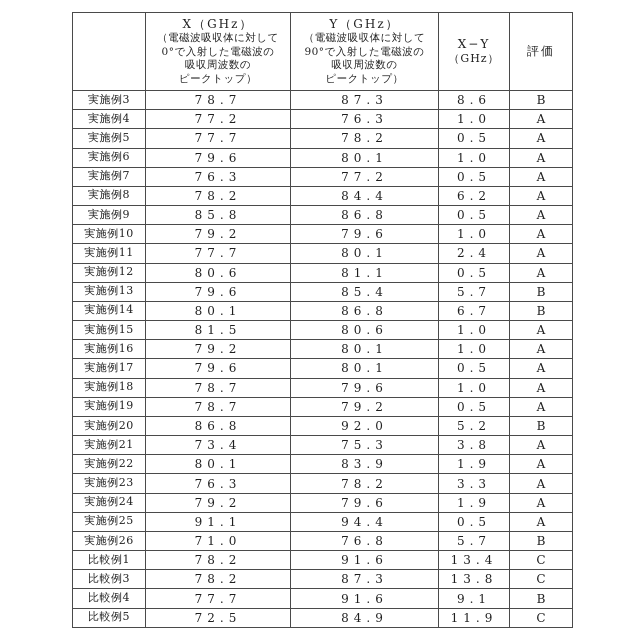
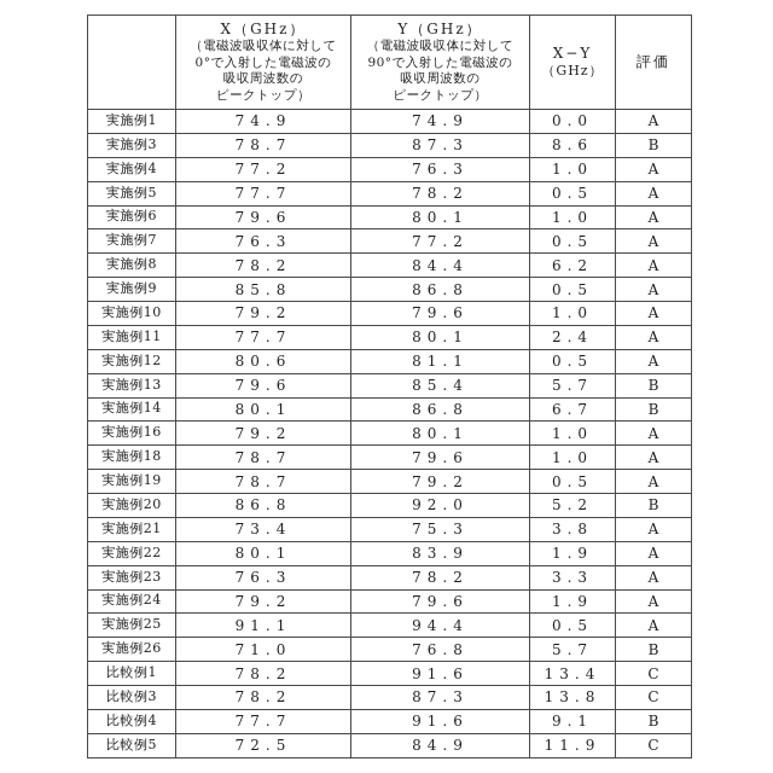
  	X（GHz） （電磁波吸収体に対して 0°で入射した電磁波の 吸収周波数の ピークトップ）	Y（GHz） （電磁波吸収体に対して 90°で入射した電磁波の 吸収周波数の ピークトップ）	X−Y （GHz）	評価
+ 実施例1	74.9	74.9	0.0	A
  実施例3	78.7	87.3	8.6	B
  実施例4	77.2	76.3	1.0	A
  実施例5	77.7	78.2	0.5	A
  実施例6	79.6	80.1	1.0	A
  実施例7	76.3	77.2	0.5	A
  実施例8	78.2	84.4	6.2	A
  実施例9	85.8	86.8	0.5	A
  実施例10	79.2	79.6	1.0	A
  実施例11	77.7	80.1	2.4	A
  実施例12	80.6	81.1	0.5	A
  実施例13	79.6	85.4	5.7	B
  実施例14	80.1	86.8	6.7	B
- 実施例15	81.5	80.6	1.0	A
  実施例16	79.2	80.1	1.0	A
- 実施例17	79.6	80.1	0.5	A
  実施例18	78.7	79.6	1.0	A
  実施例19	78.7	79.2	0.5	A
  実施例20	86.8	92.0	5.2	B
  実施例21	73.4	75.3	3.8	A
  実施例22	80.1	83.9	1.9	A
  実施例23	76.3	78.2	3.3	A
  実施例24	79.2	79.6	1.9	A
  実施例25	91.1	94.4	0.5	A
  実施例26	71.0	76.8	5.7	B
  比較例1	78.2	91.6	13.4	C
  比較例3	78.2	87.3	13.8	C
  比較例4	77.7	91.6	9.1	B
  比較例5	72.5	84.9	11.9	C
